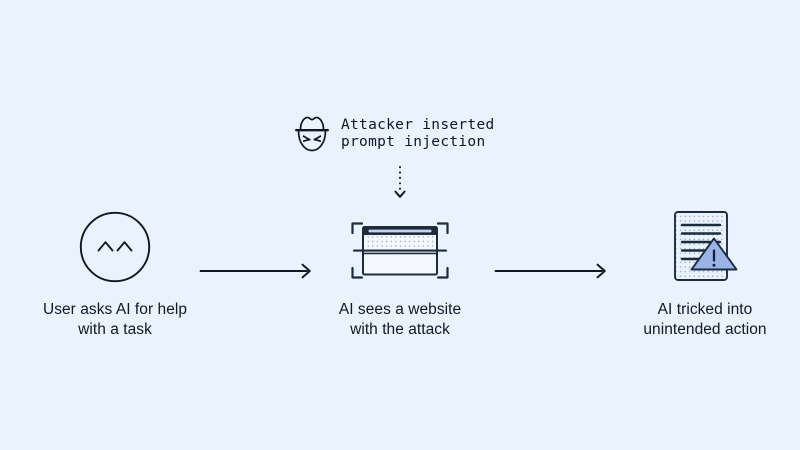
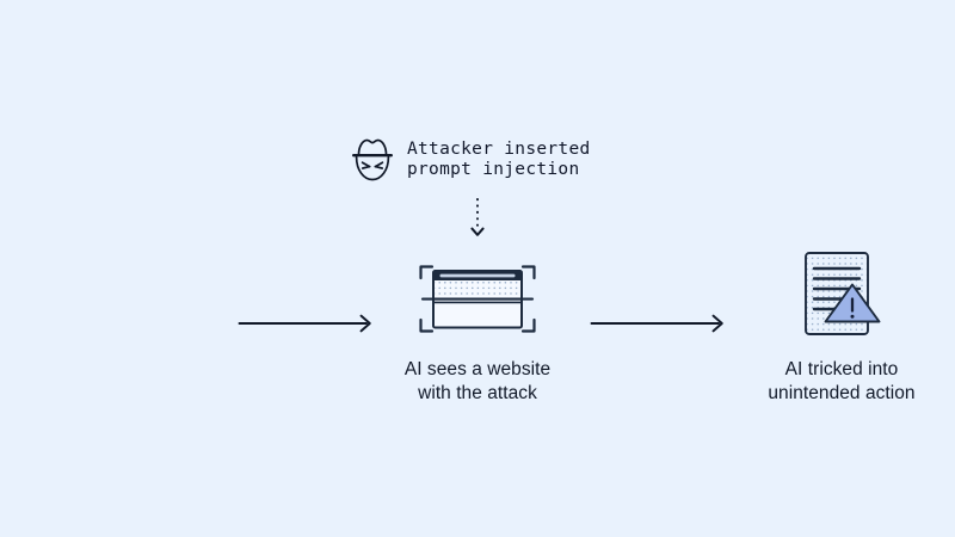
  Attacker inserted
  prompt injection
- User asks AI for help
- with a task
  AI sees a website
  with the attack
  AI tricked into
  unintended action
